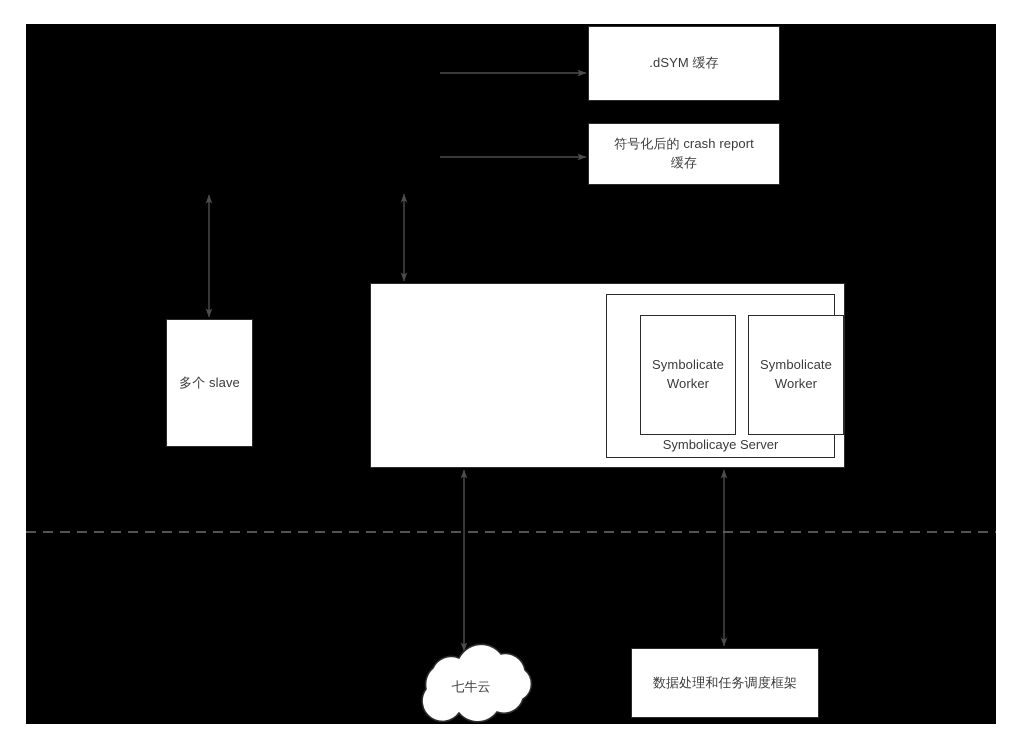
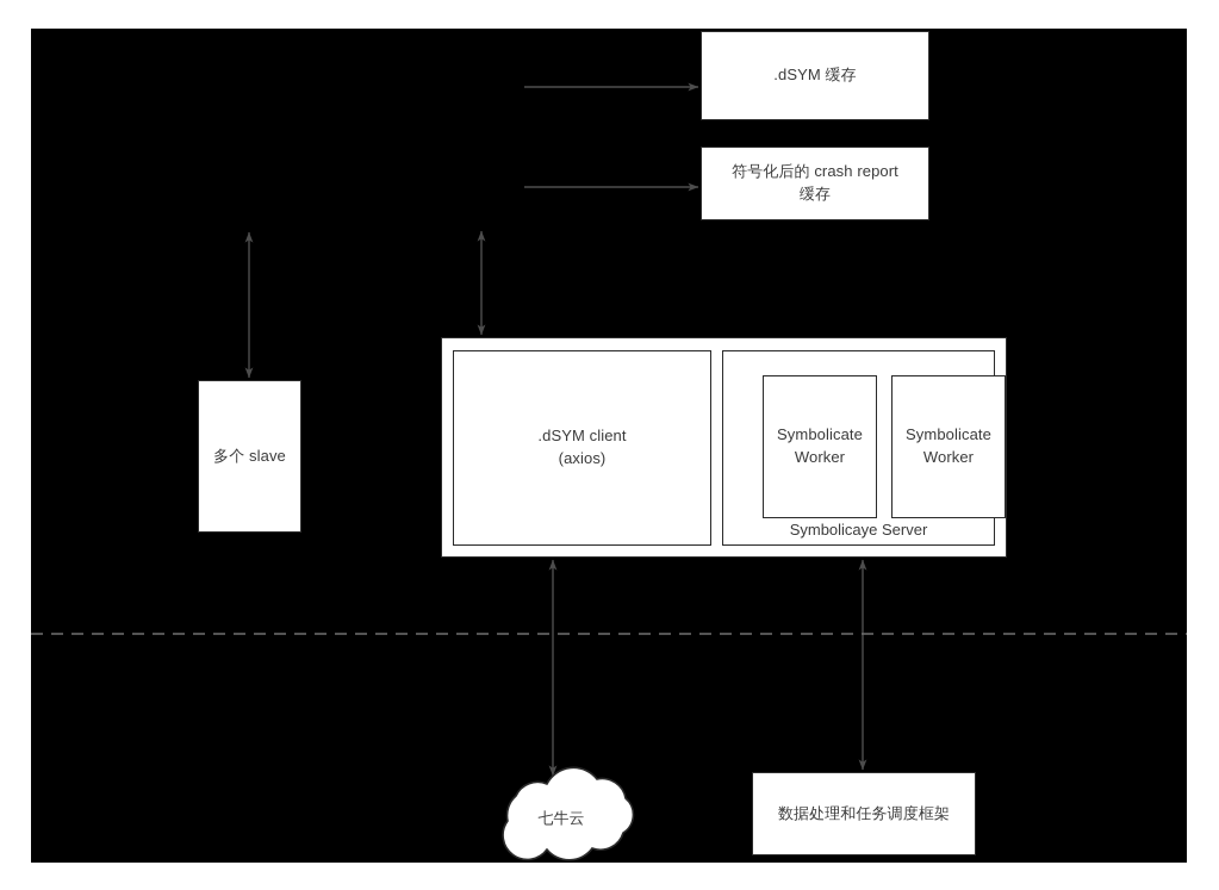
  .dSYM 缓存
  符号化后的 crash report
  缓存
  多个 slave
+ .dSYM client
+ (axios)
  Symbolicate
  Worker
  Symbolicate
  Worker
  Symbolicaye Server
  七牛云
  数据处理和任务调度框架
